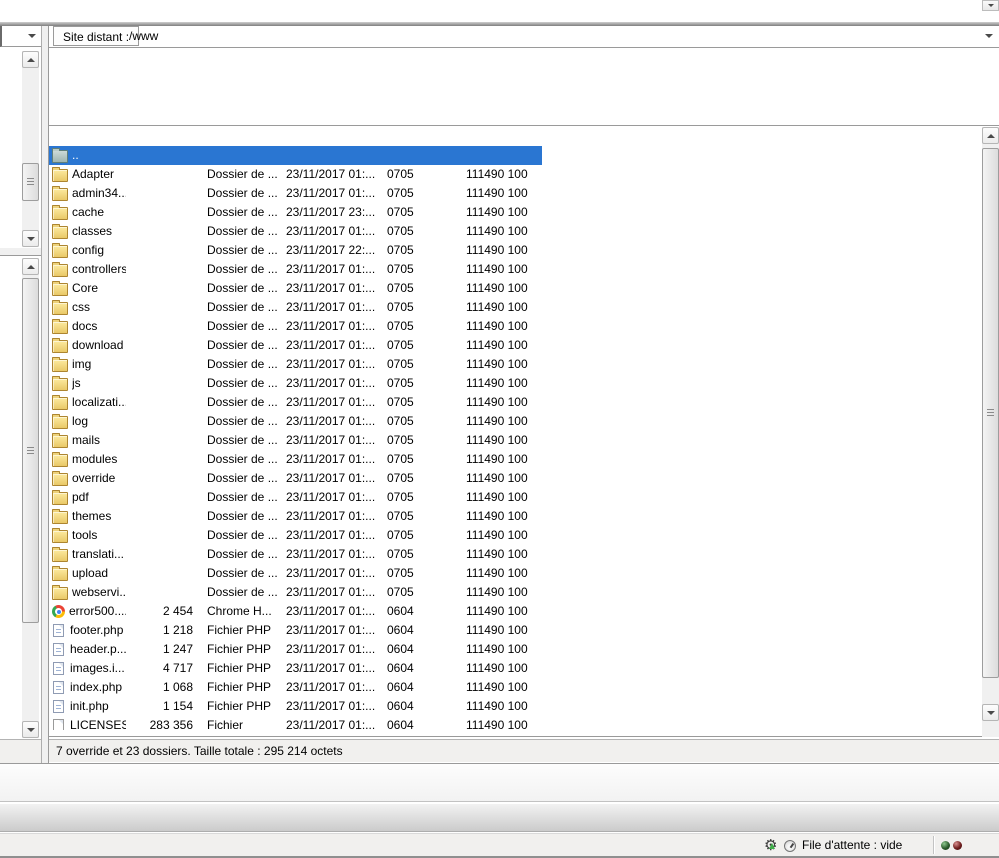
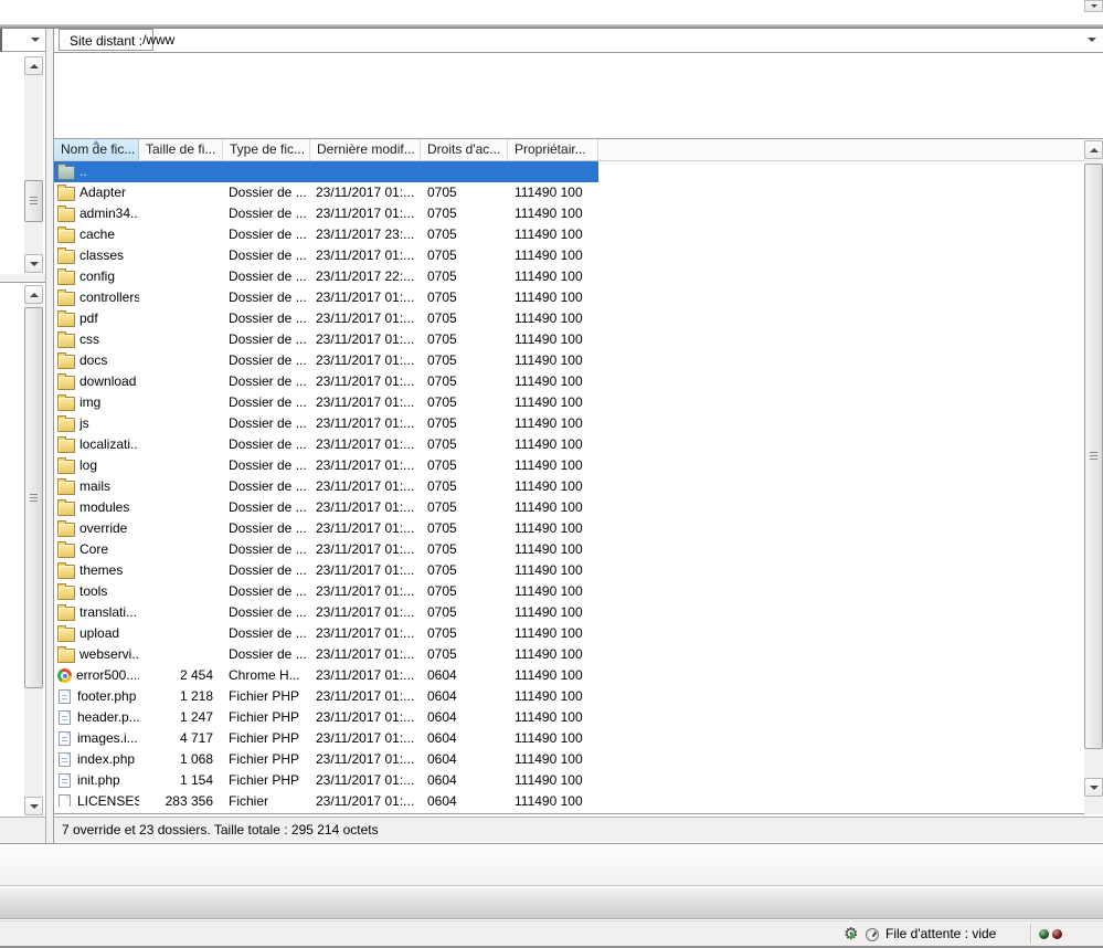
  Site distant :
  /www
+ Nom de fic...
+ Taille de fi...
+ Type de fic...
+ Dernière modif...
+ Droits d'ac...
+ Propriétair...
  ..
  Adapter
  Dossier de ...
  23/11/2017 01:...
  0705
  111490 100
  admin34..
  Dossier de ...
  23/11/2017 01:...
  0705
  111490 100
  cache
  Dossier de ...
  23/11/2017 23:...
  0705
  111490 100
  classes
  Dossier de ...
  23/11/2017 01:...
  0705
  111490 100
  config
  Dossier de ...
  23/11/2017 22:...
  0705
  111490 100
  controllers
  Dossier de ...
  23/11/2017 01:...
  0705
  111490 100
- Core
+ pdf
  Dossier de ...
  23/11/2017 01:...
  0705
  111490 100
  css
  Dossier de ...
  23/11/2017 01:...
  0705
  111490 100
  docs
  Dossier de ...
  23/11/2017 01:...
  0705
  111490 100
  download
  Dossier de ...
  23/11/2017 01:...
  0705
  111490 100
  img
  Dossier de ...
  23/11/2017 01:...
  0705
  111490 100
  js
  Dossier de ...
  23/11/2017 01:...
  0705
  111490 100
  localizati..
  Dossier de ...
  23/11/2017 01:...
  0705
  111490 100
  log
  Dossier de ...
  23/11/2017 01:...
  0705
  111490 100
  mails
  Dossier de ...
  23/11/2017 01:...
  0705
  111490 100
  modules
  Dossier de ...
  23/11/2017 01:...
  0705
  111490 100
  override
  Dossier de ...
  23/11/2017 01:...
  0705
  111490 100
- pdf
+ Core
  Dossier de ...
  23/11/2017 01:...
  0705
  111490 100
  themes
  Dossier de ...
  23/11/2017 01:...
  0705
  111490 100
  tools
  Dossier de ...
  23/11/2017 01:...
  0705
  111490 100
  translati...
  Dossier de ...
  23/11/2017 01:...
  0705
  111490 100
  upload
  Dossier de ...
  23/11/2017 01:...
  0705
  111490 100
  webservi..
  Dossier de ...
  23/11/2017 01:...
  0705
  111490 100
  error500...
  2 454
  Chrome H...
  23/11/2017 01:...
  0604
  111490 100
  footer.php
  1 218
  Fichier PHP
  23/11/2017 01:...
  0604
  111490 100
  header.p...
  1 247
  Fichier PHP
  23/11/2017 01:...
  0604
  111490 100
  images.i...
  4 717
  Fichier PHP
  23/11/2017 01:...
  0604
  111490 100
  index.php
  1 068
  Fichier PHP
  23/11/2017 01:...
  0604
  111490 100
  init.php
  1 154
  Fichier PHP
  23/11/2017 01:...
  0604
  111490 100
  LICENSES
  283 356
  Fichier
  23/11/2017 01:...
  0604
  111490 100
  7 override et 23 dossiers. Taille totale : 295 214 octets
  ⚙
  File d'attente : vide
